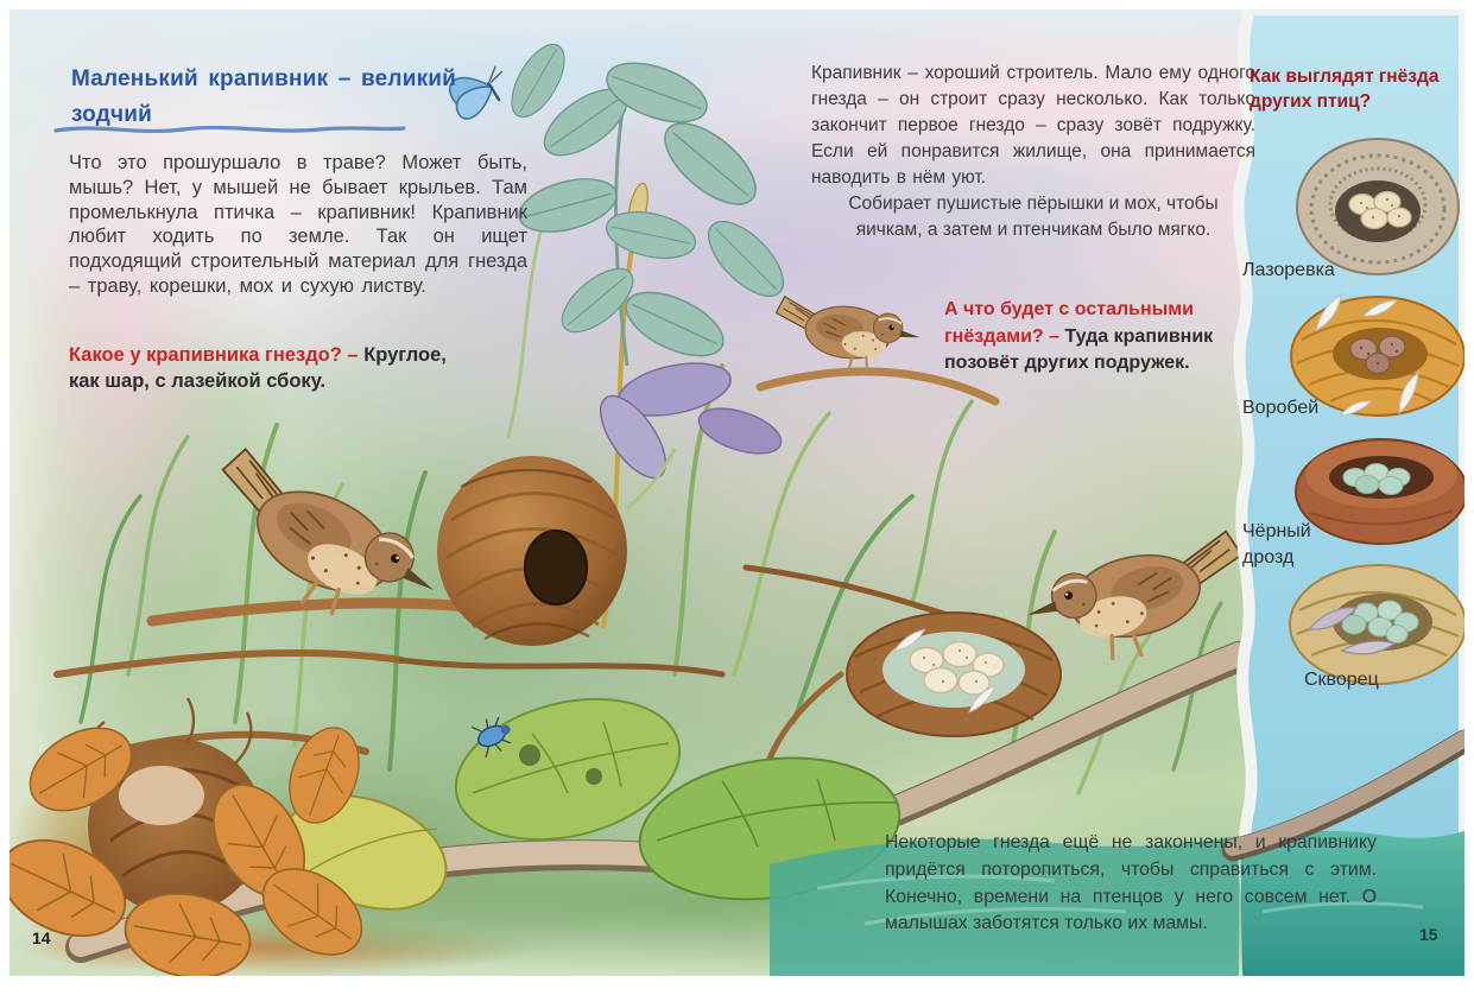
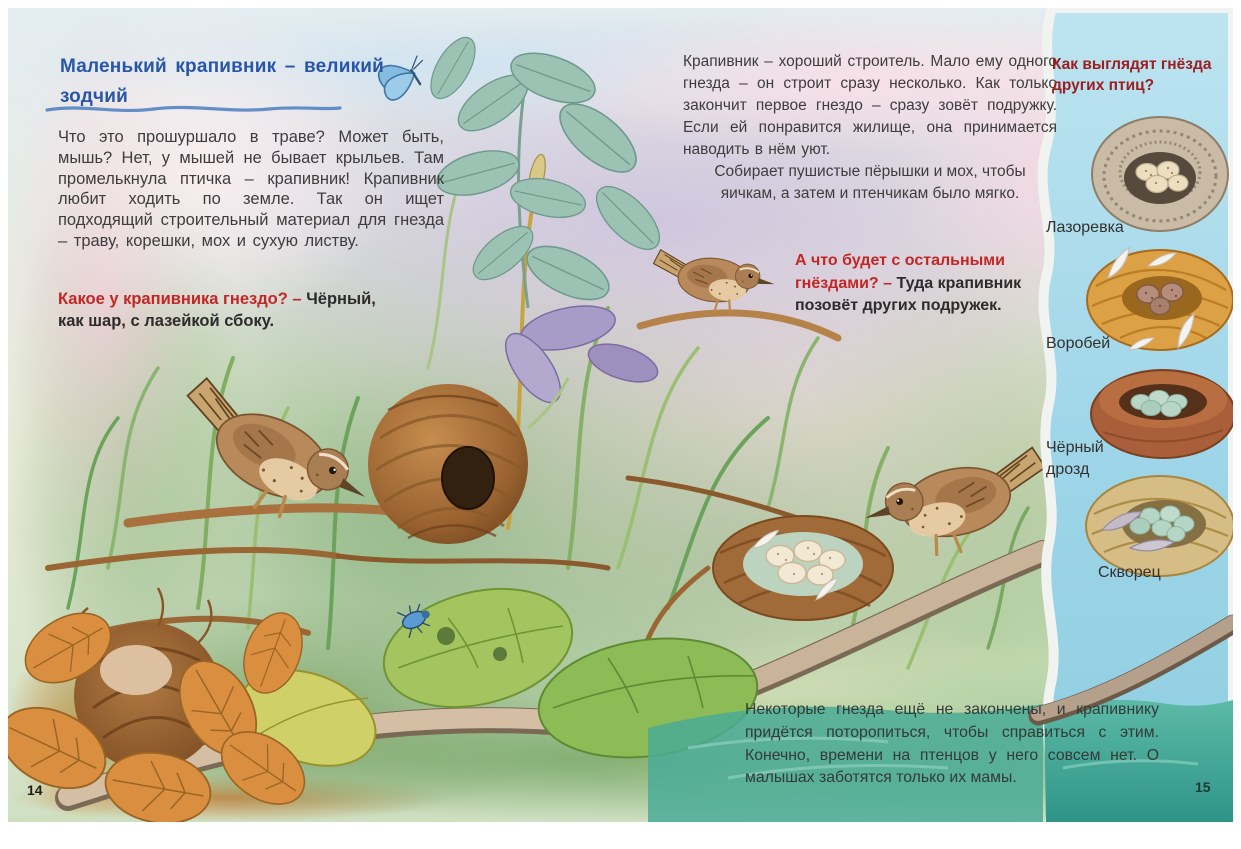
  Маленький крапивник – великий зодчий
  Что это прошуршало в траве? Может быть, мышь? Нет, у мышей не бывает крыльев. Там промелькнула птичка – крапивник! Крапивник любит ходить по земле. Так он ищет подходящий строительный материал для гнезда – траву, корешки, мох и сухую листву.
- Какое у крапивника гнездо? – Круглое, как шар, с лазейкой сбоку.
+ Какое у крапивника гнездо? – Чёрный, как шар, с лазейкой сбоку.
  Крапивник – хороший строитель. Мало ему одного гнезда – он строит сразу несколько. Как только закончит первое гнездо – сразу зовёт подружку. Если ей понравится жилище, она принимается наводить в нём уют.
  Собирает пушистые пёрышки и мох, чтобы яичкам, а затем и птенчикам было мягко.
  А что будет с остальными гнёздами? – Туда крапивник позовёт других подружек.
  Некоторые гнезда ещё не закончены, и крапивнику придётся поторопиться, чтобы справиться с этим. Конечно, времени на птенцов у него совсем нет. О малышах заботятся только их мамы.
  Как выглядят гнёзда других птиц?
  Лазоревка
  Воробей
  Чёрный дрозд
  Скворец
  14
  15
